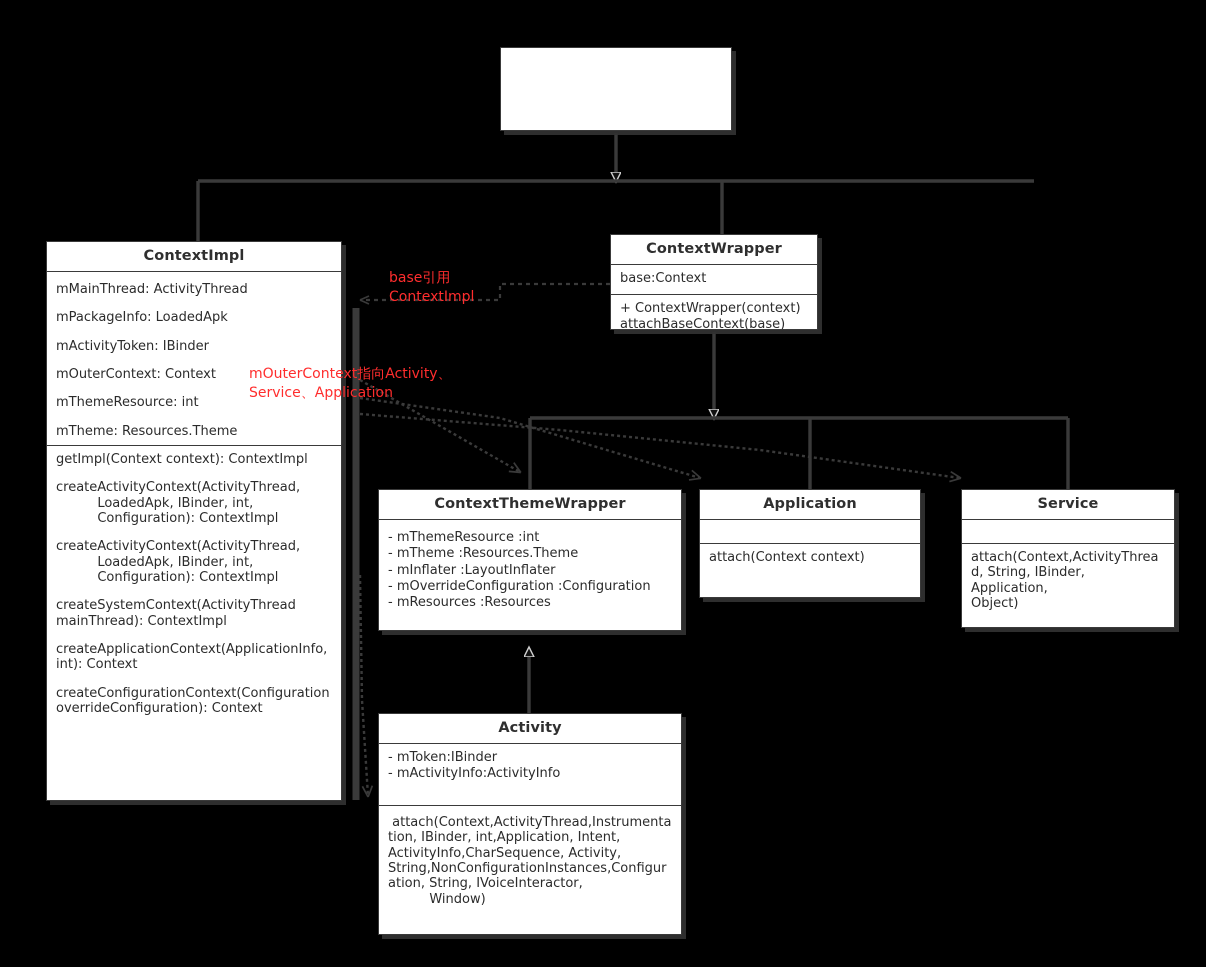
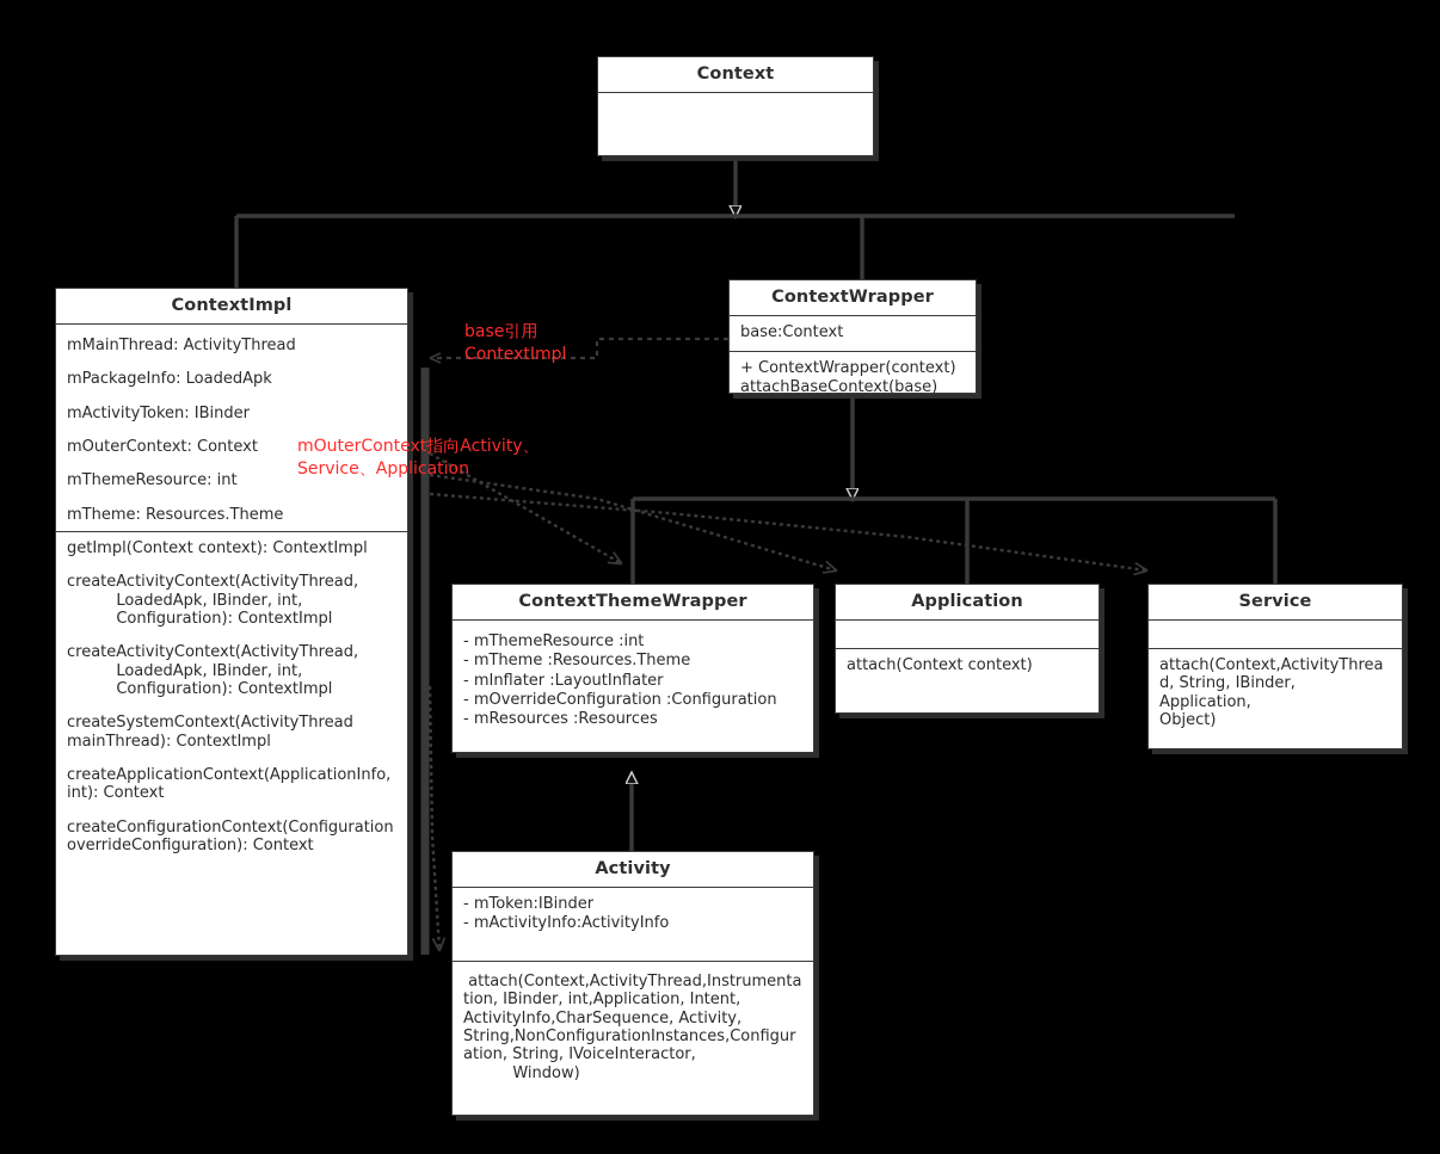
+ Context
  ContextImpl
  mMainThread: ActivityThread
  mPackageInfo: LoadedApk
  mActivityToken: IBinder
  mOuterContext: Context
  mThemeResource: int
  mTheme: Resources.Theme
  getImpl(Context context): ContextImpl
  createActivityContext(ActivityThread,
  LoadedApk, IBinder, int,
  Configuration): ContextImpl
  createActivityContext(ActivityThread,
  LoadedApk, IBinder, int,
  Configuration): ContextImpl
  createSystemContext(ActivityThread
  mainThread): ContextImpl
  createApplicationContext(ApplicationInfo,
  int): Context
  createConfigurationContext(Configuration
  overrideConfiguration): Context
  ContextWrapper
  base:Context
  + ContextWrapper(context)
  attachBaseContext(base)
  ContextThemeWrapper
  - mThemeResource :int
  - mTheme :Resources.Theme
  - mInflater :LayoutInflater
  - mOverrideConfiguration :Configuration
  - mResources :Resources
  Application
  attach(Context context)
  Service
  attach(Context,ActivityThrea
  d, String, IBinder, Application,
  Object)
  Activity
  - mToken:IBinder
  - mActivityInfo:ActivityInfo
  attach(Context,ActivityThread,Instrumenta
  tion, IBinder, int,Application, Intent,
  ActivityInfo,CharSequence, Activity,
  String,NonConfigurationInstances,Configur
  ation, String, IVoiceInteractor,
  Window)
  base引用
  ContextImpl
  mOuterContext指向Activity、
  Service、Application
